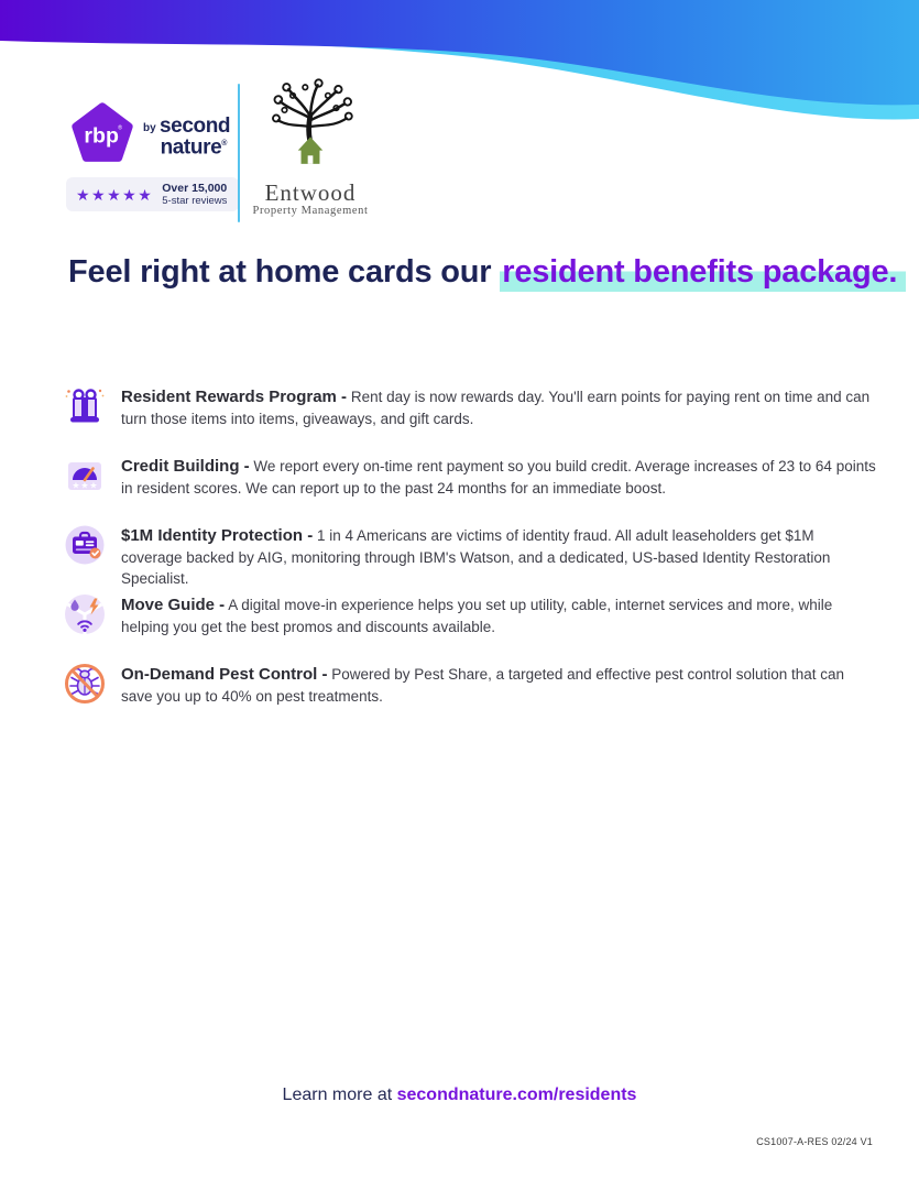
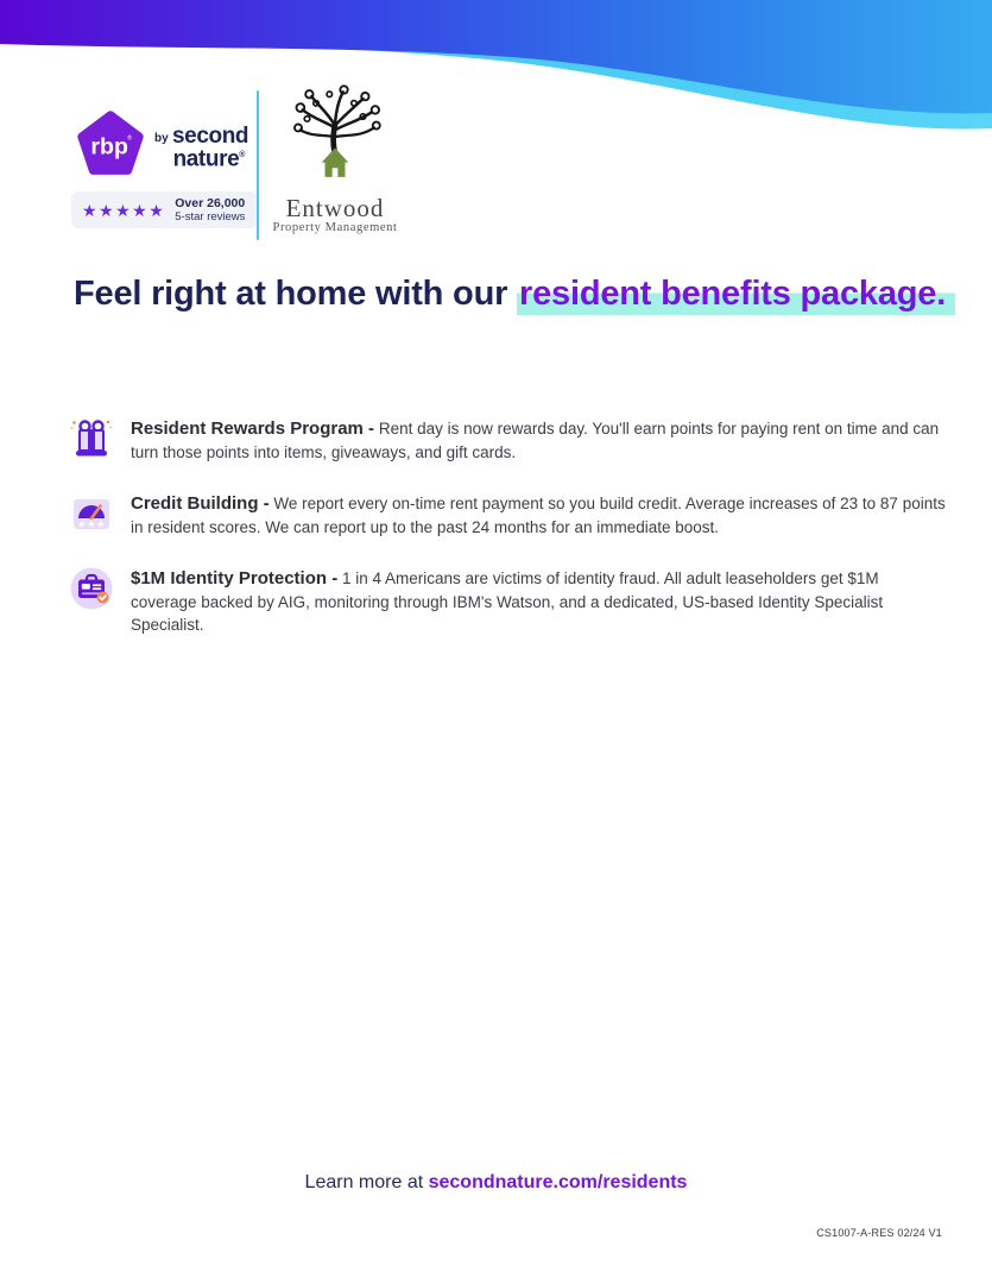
  rbp
  by
  second
  nature
  ★★★★★
- Over 15,000
+ Over 26,000
  5-star reviews
  Entwood
  Property Management
- Feel right at home cards our resident benefits package.
+ Feel right at home with our resident benefits package.
- Resident Rewards Program - Rent day is now rewards day. You'll earn points for paying rent on time and can turn those items into items, giveaways, and gift cards.
+ Resident Rewards Program - Rent day is now rewards day. You'll earn points for paying rent on time and can turn those points into items, giveaways, and gift cards.
  ★
  ★
  ★
- Credit Building - We report every on-time rent payment so you build credit. Average increases of 23 to 64 points in resident scores. We can report up to the past 24 months for an immediate boost.
+ Credit Building - We report every on-time rent payment so you build credit. Average increases of 23 to 87 points in resident scores. We can report up to the past 24 months for an immediate boost.
- $1M Identity Protection - 1 in 4 Americans are victims of identity fraud. All adult leaseholders get $1M coverage backed by AIG, monitoring through IBM's Watson, and a dedicated, US-based Identity Restoration Specialist.
+ $1M Identity Protection - 1 in 4 Americans are victims of identity fraud. All adult leaseholders get $1M coverage backed by AIG, monitoring through IBM's Watson, and a dedicated, US-based Identity Specialist Specialist.
- Move Guide - A digital move-in experience helps you set up utility, cable, internet services and more, while helping you get the best promos and discounts available.
- On-Demand Pest Control - Powered by Pest Share, a targeted and effective pest control solution that can save you up to 40% on pest treatments.
  Learn more at secondnature.com/residents
  CS1007-A-RES 02/24 V1
